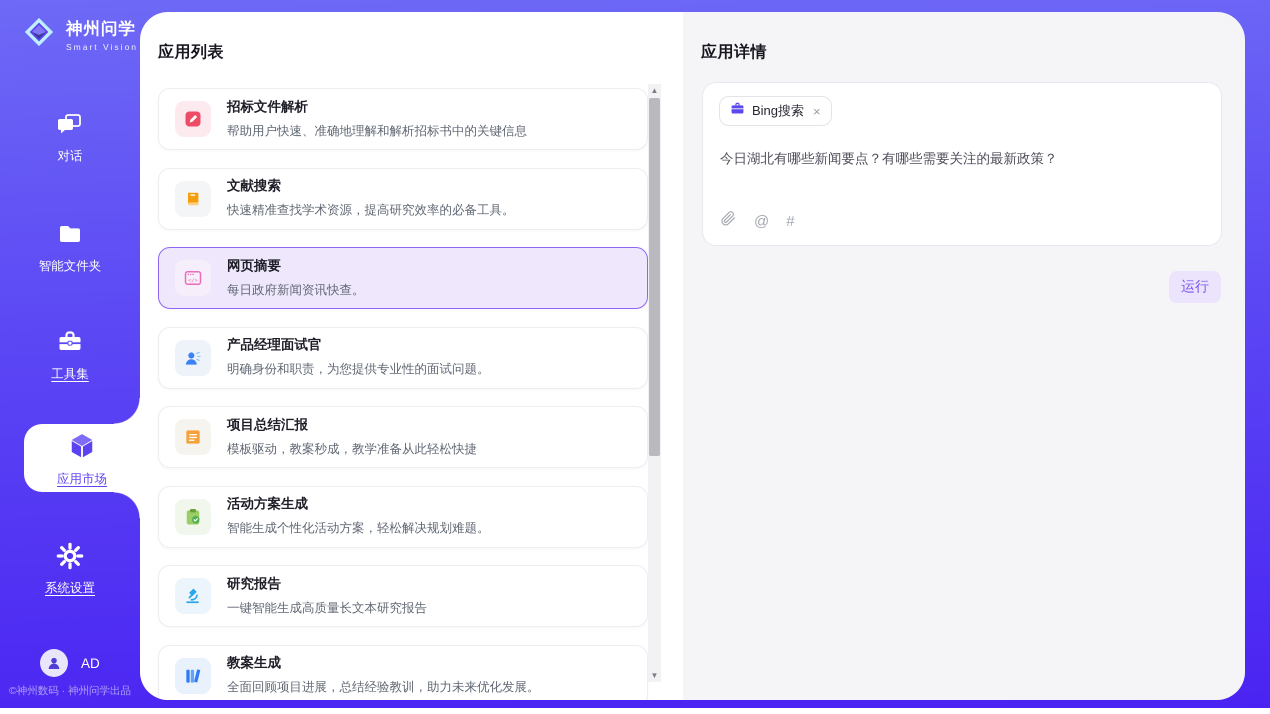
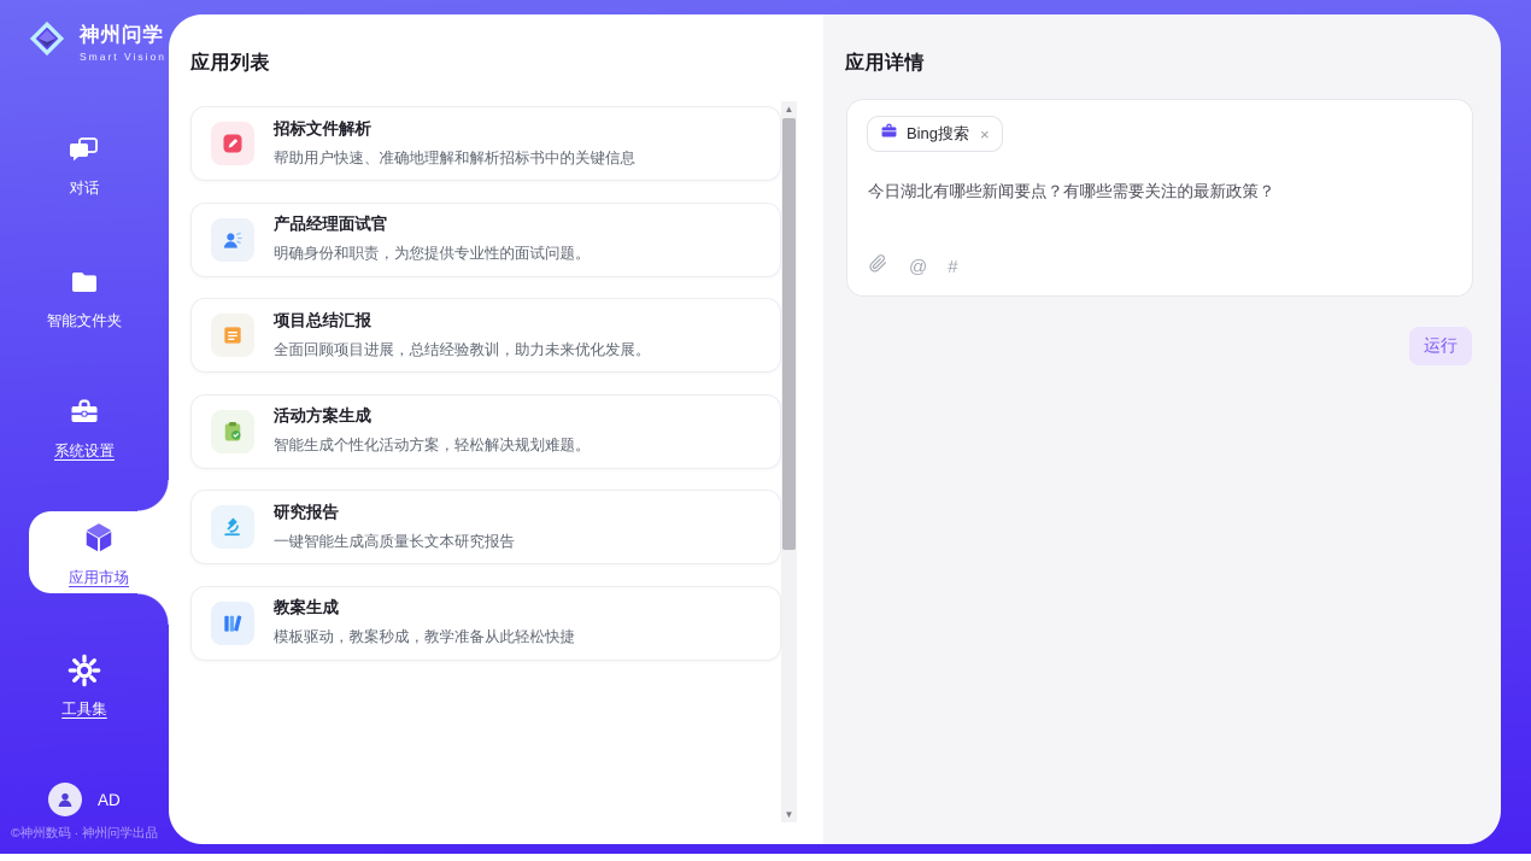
  神州问学
  Smart Vision
  对话
  智能文件夹
- 工具集
+ 系统设置
  应用市场
- 系统设置
+ 工具集
  AD
  ©神州数码 · 神州问学出品
  应用列表
  招标文件解析
  帮助用户快速、准确地理解和解析招标书中的关键信息
- 文献搜索
- 快速精准查找学术资源，提高研究效率的必备工具。
- 网页摘要
- 每日政府新闻资讯快查。
  产品经理面试官
  明确身份和职责，为您提供专业性的面试问题。
  项目总结汇报
- 模板驱动，教案秒成，教学准备从此轻松快捷
+ 全面回顾项目进展，总结经验教训，助力未来优化发展。
  活动方案生成
  智能生成个性化活动方案，轻松解决规划难题。
  研究报告
  一键智能生成高质量长文本研究报告
  教案生成
- 全面回顾项目进展，总结经验教训，助力未来优化发展。
+ 模板驱动，教案秒成，教学准备从此轻松快捷
  ▲
  ▼
  应用详情
  Bing搜索
  ×
  今日湖北有哪些新闻要点？有哪些需要关注的最新政策？
  @
  #
  运行
